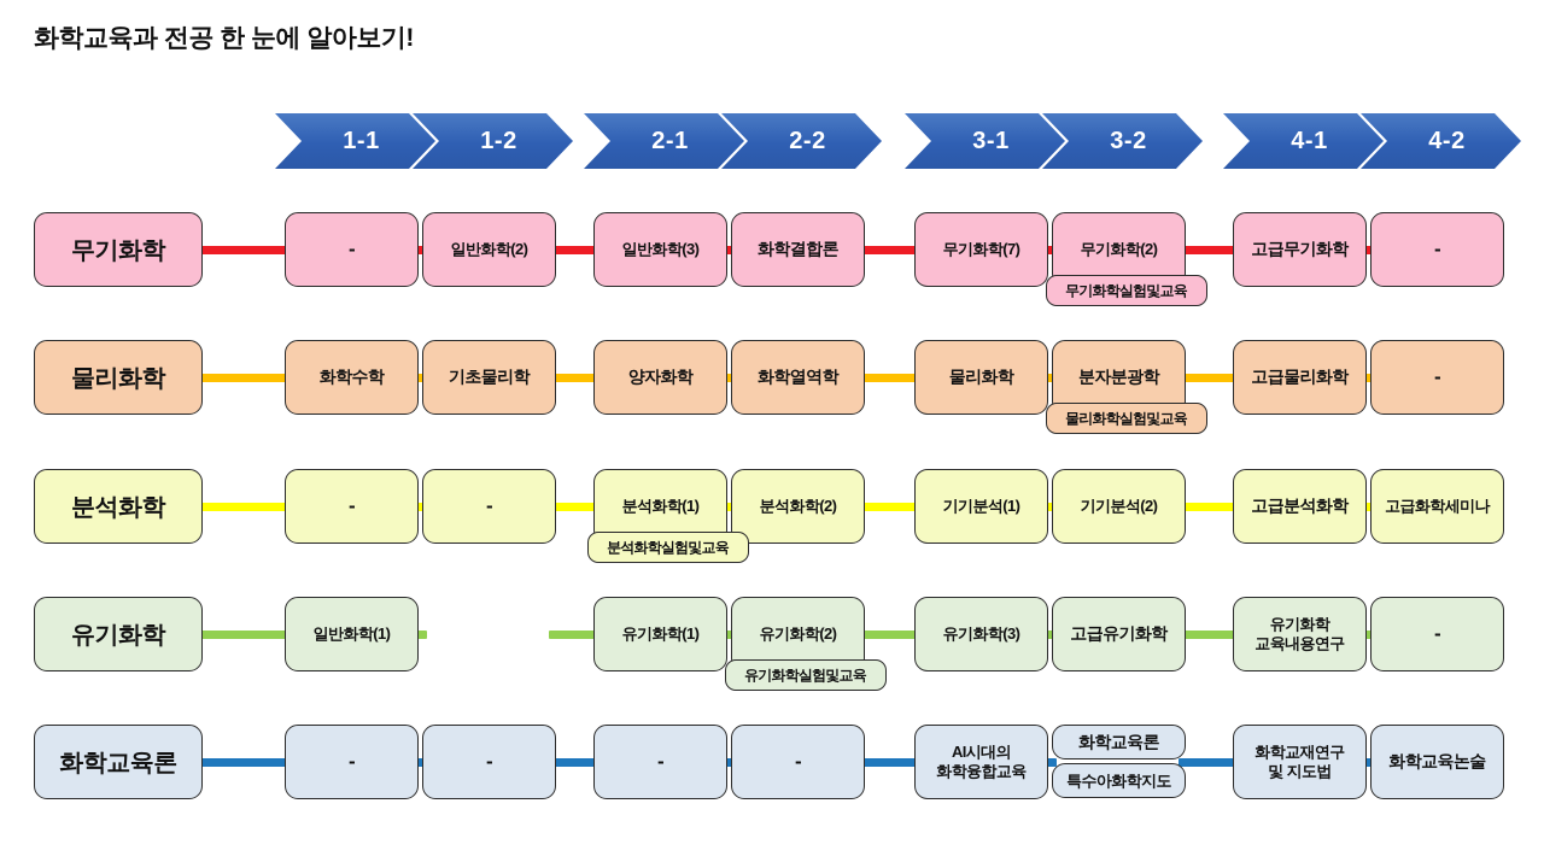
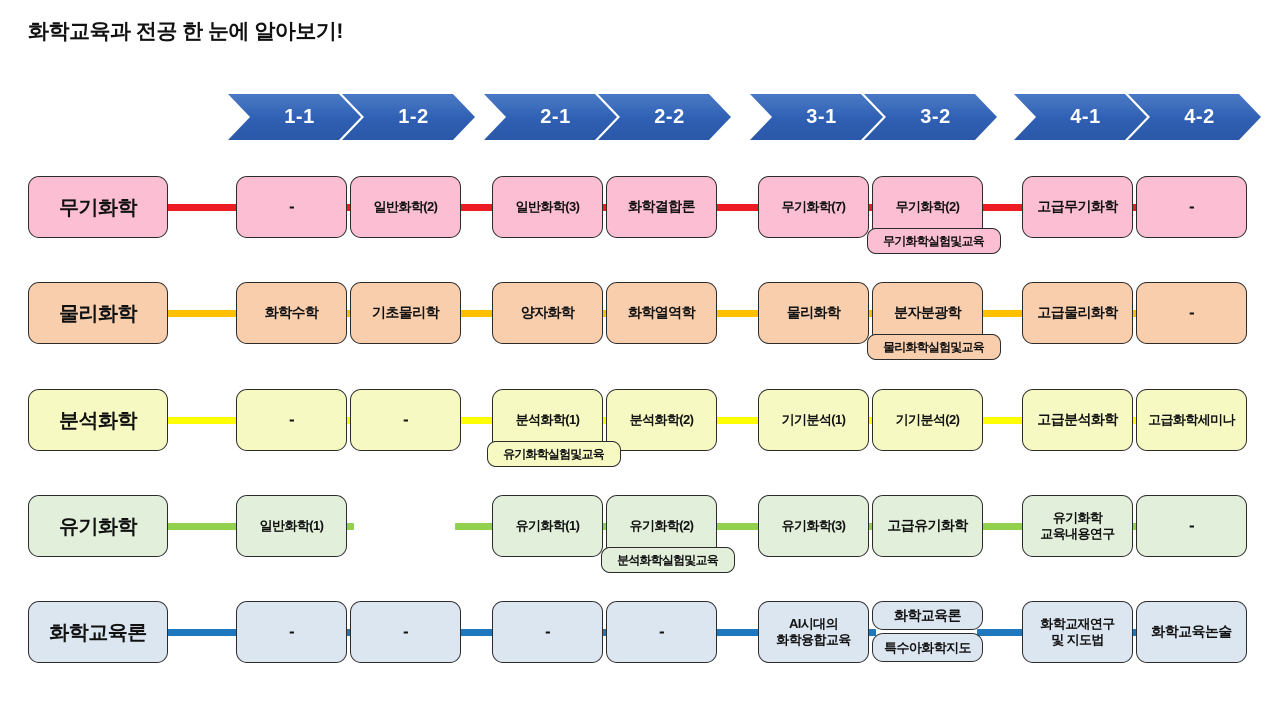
  화학교육과 전공 한 눈에 알아보기!
  1-1
  1-2
  2-1
  2-2
  3-1
  3-2
  4-1
  4-2
  무기화학
  -
  일반화학(2)
  일반화학(3)
  화학결합론
  무기화학(7)
  무기화학(2)
  무기화학실험및교육
  고급무기화학
  -
  물리화학
  화학수학
  기초물리학
  양자화학
  화학열역학
  물리화학
  분자분광학
  물리화학실험및교육
  고급물리화학
  -
  분석화학
  -
  -
  분석화학(1)
- 분석화학실험및교육
+ 유기화학실험및교육
  분석화학(2)
  기기분석(1)
  기기분석(2)
  고급분석화학
  고급화학세미나
  유기화학
  일반화학(1)
  유기화학(1)
  유기화학(2)
- 유기화학실험및교육
+ 분석화학실험및교육
  유기화학(3)
  고급유기화학
  유기화학
  교육내용연구
  -
  화학교육론
  -
  -
  -
  -
  AI시대의
  화학융합교육
  화학교육론
  특수아화학지도
  화학교재연구
  및 지도법
  화학교육논술
